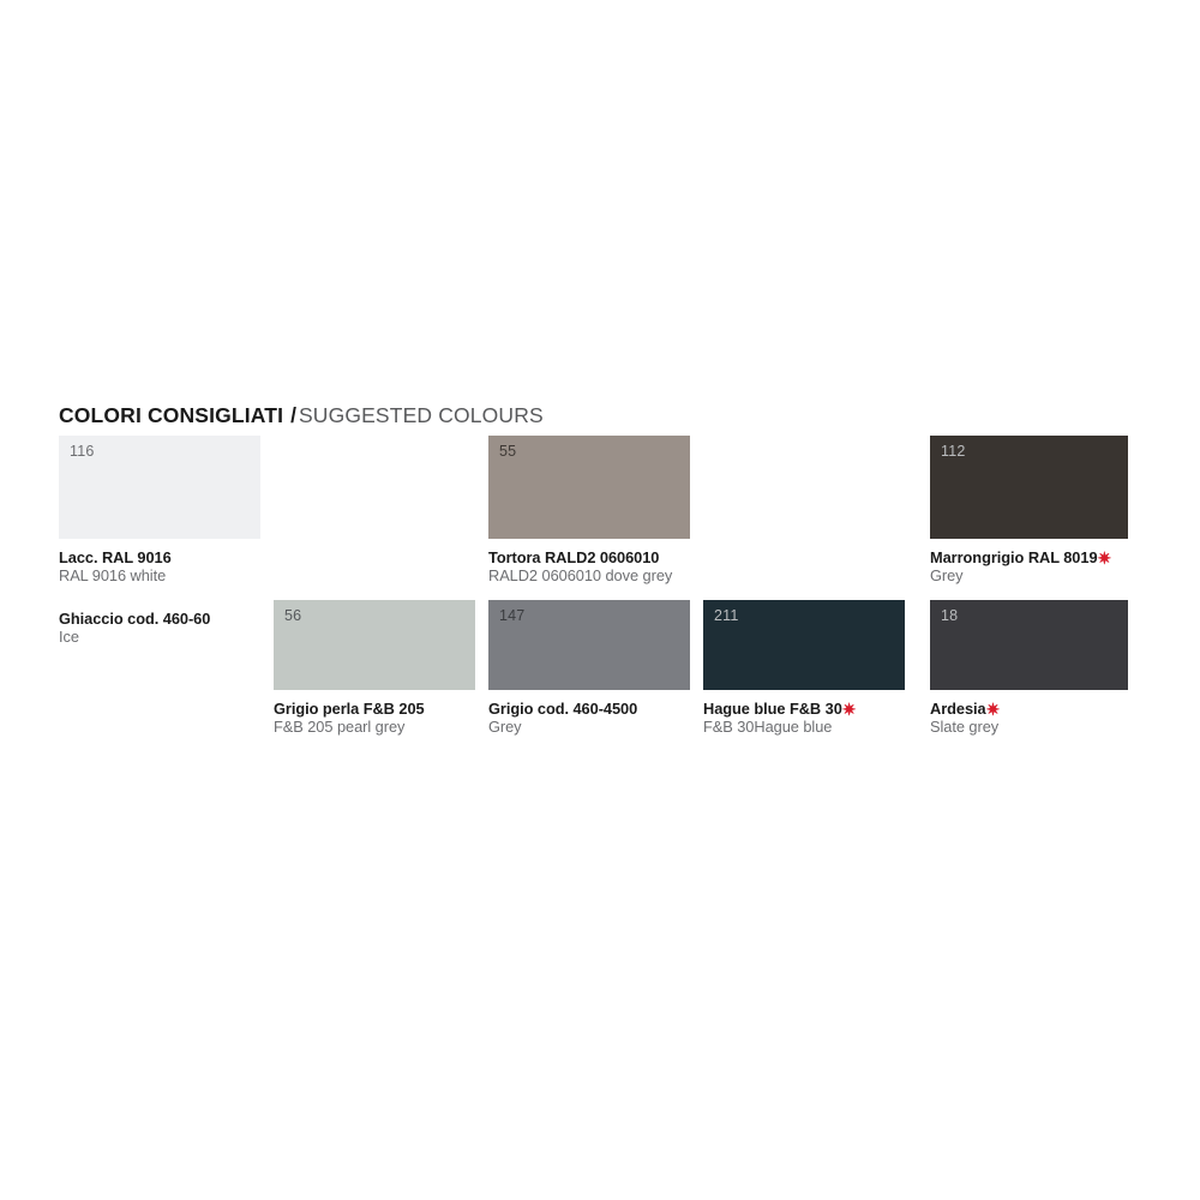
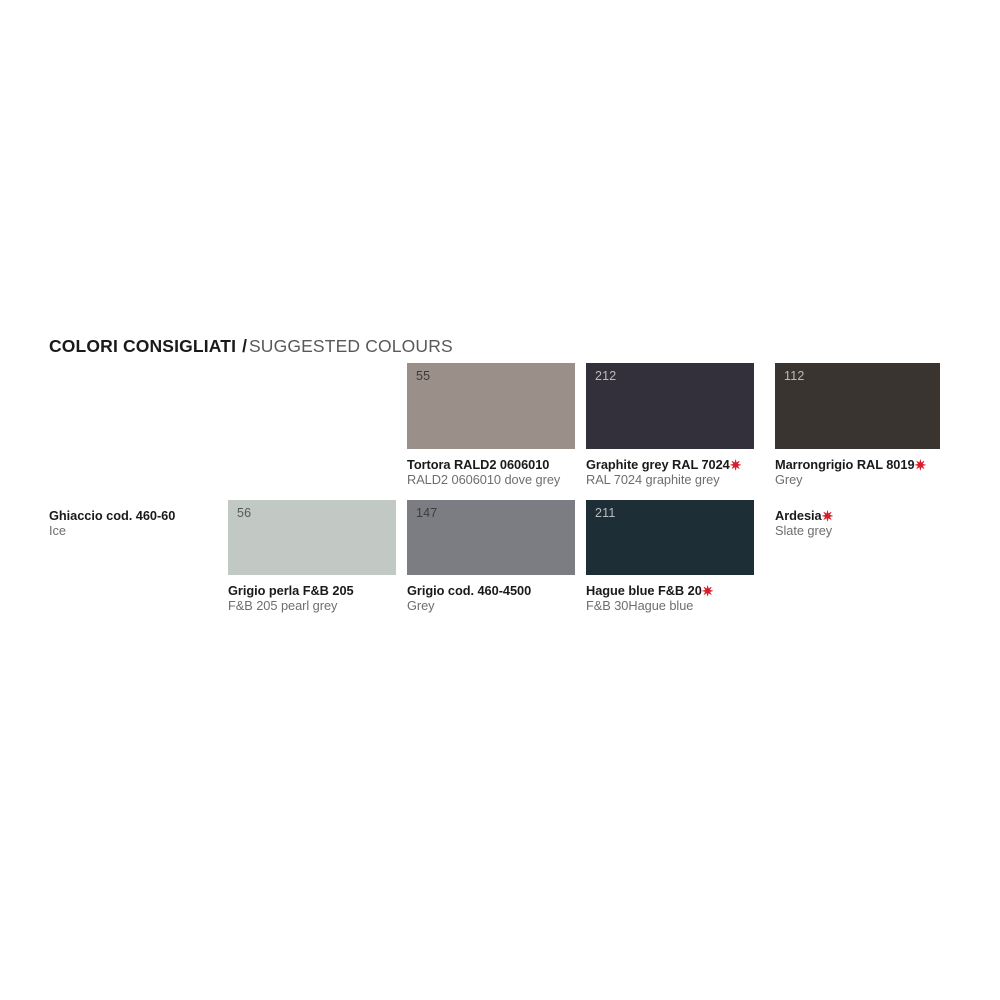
  COLORI CONSIGLIATI /SUGGESTED COLOURS
- 116
- Lacc. RAL 9016
- RAL 9016 white
  55
  Tortora RALD2 0606010
  RALD2 0606010 dove grey
+ 212
+ Graphite grey RAL 7024✷
+ RAL 7024 graphite grey
  112
  Marrongrigio RAL 8019✷
  Grey
  Ghiaccio cod. 460-60
  Ice
  56
  Grigio perla F&B 205
  F&B 205 pearl grey
  147
  Grigio cod. 460-4500
  Grey
  211
- Hague blue F&B 30✷
+ Hague blue F&B 20✷
  F&B 30Hague blue
- 18
  Ardesia✷
  Slate grey
